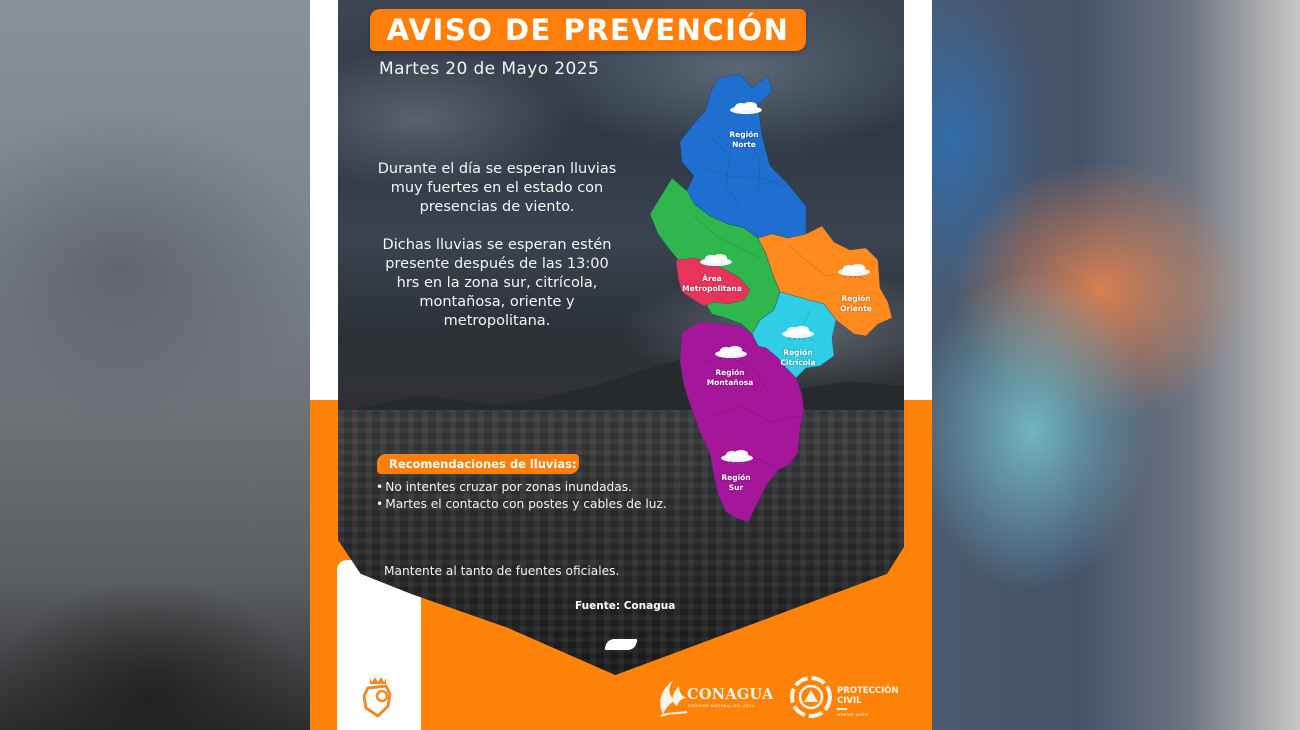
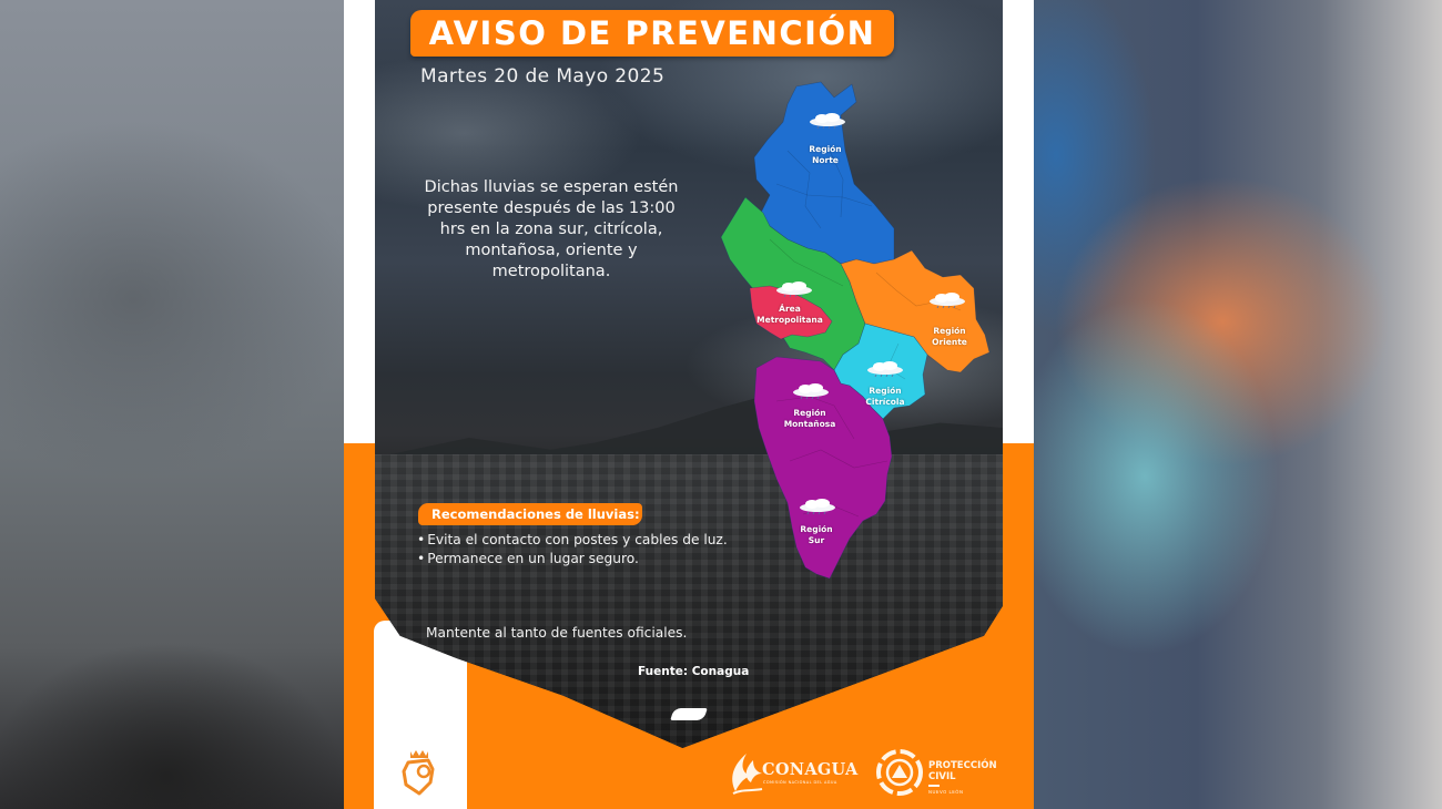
  AVISO DE PREVENCIÓN
  Martes 20 de Mayo 2025
- Durante el día se esperan lluvias muy fuertes en el estado con presencias de viento.
  Dichas lluvias se esperan estén presente después de las 13:00 hrs en la zona sur, citrícola, montañosa, oriente y metropolitana.
  Región
  Norte
  Área
  Metropolitana
  Región
  Oriente
  Región
  Citrícola
  Región
  Montañosa
  Región
  Sur
  Recomendaciones de lluvias:
- No intentes cruzar por zonas inundadas.
- Martes el contacto con postes y cables de luz.
+ Evita el contacto con postes y cables de luz.
+ Permanece en un lugar seguro.
  Mantente al tanto de fuentes oficiales.
  Fuente: Conagua
  CONAGUA
  PROTECCIÓN
  CIVIL
